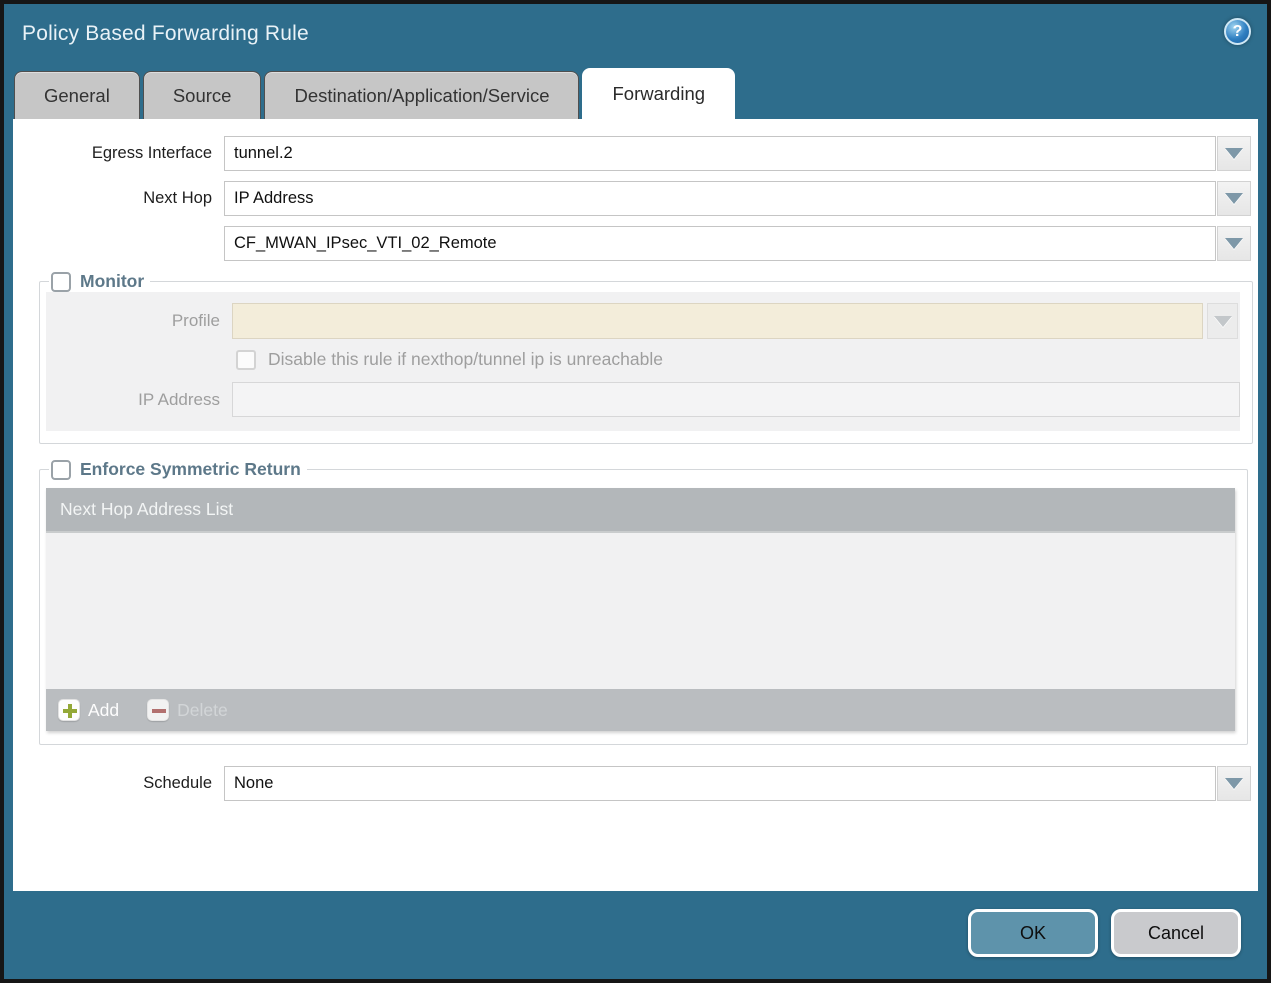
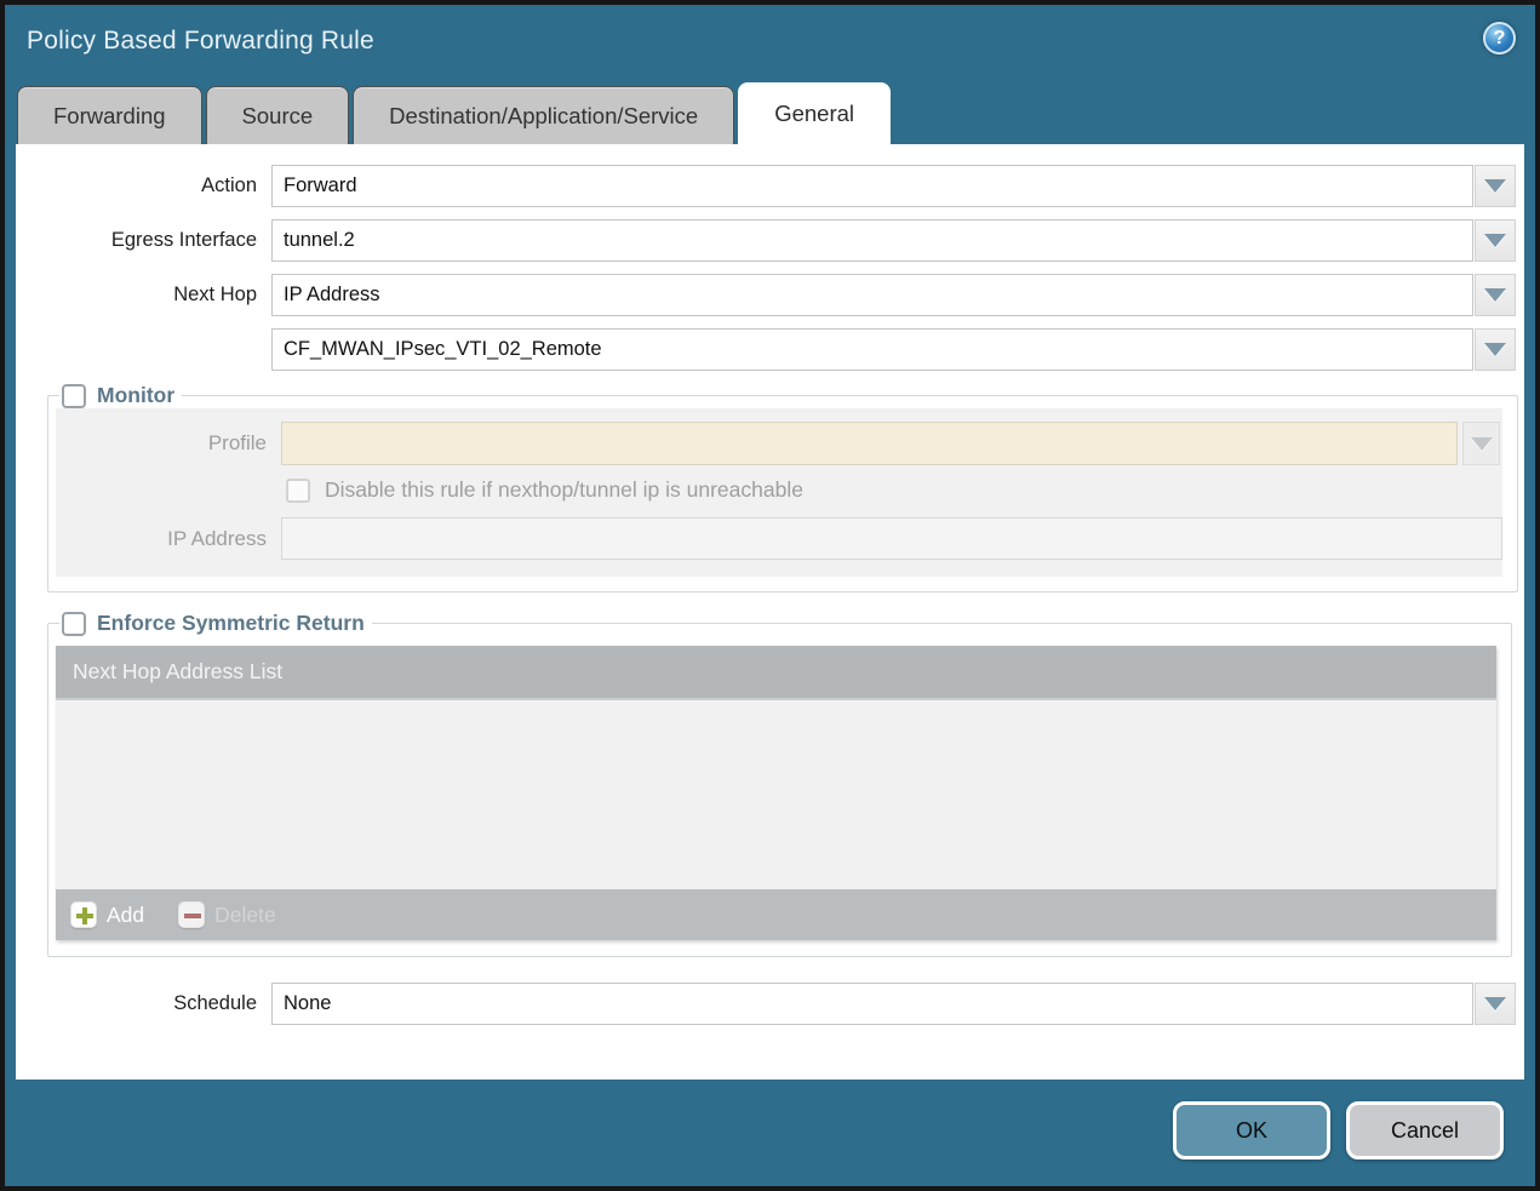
  Policy Based Forwarding Rule
  ?
- General
+ Forwarding
  Source
  Destination/Application/Service
- Forwarding
+ General
+ Action
+ Forward
  Egress Interface
  tunnel.2
  Next Hop
  IP Address
  CF_MWAN_IPsec_VTI_02_Remote
  Monitor
  Profile
  Disable this rule if nexthop/tunnel ip is unreachable
  IP Address
  Enforce Symmetric Return
  Next Hop Address List
  Add
  Delete
  Schedule
  None
  OK
  Cancel
